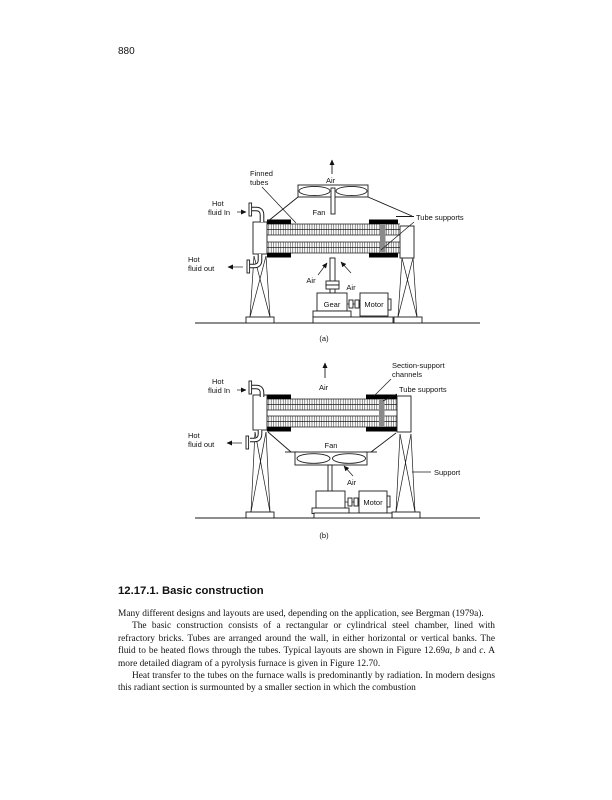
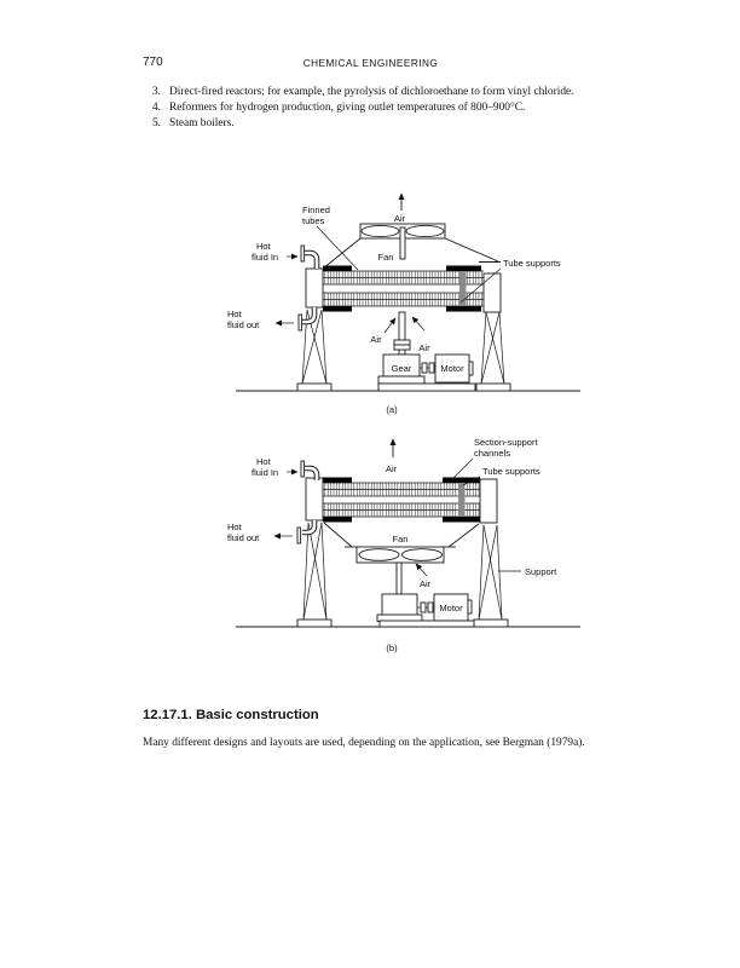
- 880
+ 770
+ CHEMICAL ENGINEERING
+ 3.
+ Direct-fired reactors; for example, the pyrolysis of dichloroethane to form vinyl chloride.
+ 4.
+ Reformers for hydrogen production, giving outlet temperatures of 800–900°C.
+ 5.
+ Steam boilers.
  Air
  Fan
  Finned
  tubes
  Tube supports
  Hot
  fluid In
  Hot
  fluid out
  Air
  Air
  Gear
  Motor
  (a)
  Air
  Section-support
  channels
  Tube supports
  Hot
  fluid In
  Hot
  fluid out
  Fan
  Air
  Motor
  Support
  (b)
  12.17.1. Basic construction
  Many different designs and layouts are used, depending on the application, see Bergman (1979a).
- The basic construction consists of a rectangular or cylindrical steel chamber, lined with refractory bricks. Tubes are arranged around the wall, in either horizontal or vertical banks. The fluid to be heated flows through the tubes. Typical layouts are shown in Figure 12.69a, b and c. A more detailed diagram of a pyrolysis furnace is given in Figure 12.70.
- Heat transfer to the tubes on the furnace walls is predominantly by radiation. In modern designs this radiant section is surmounted by a smaller section in which the combustion
